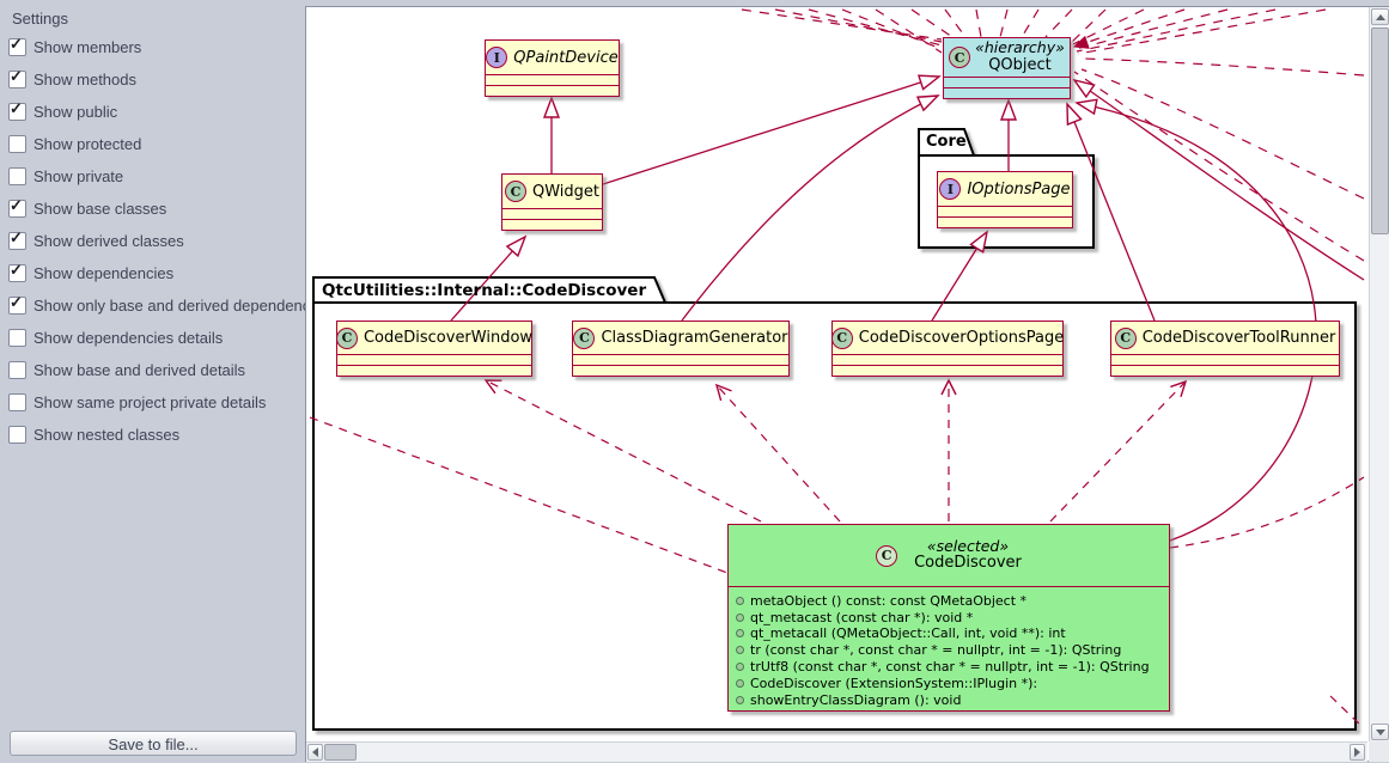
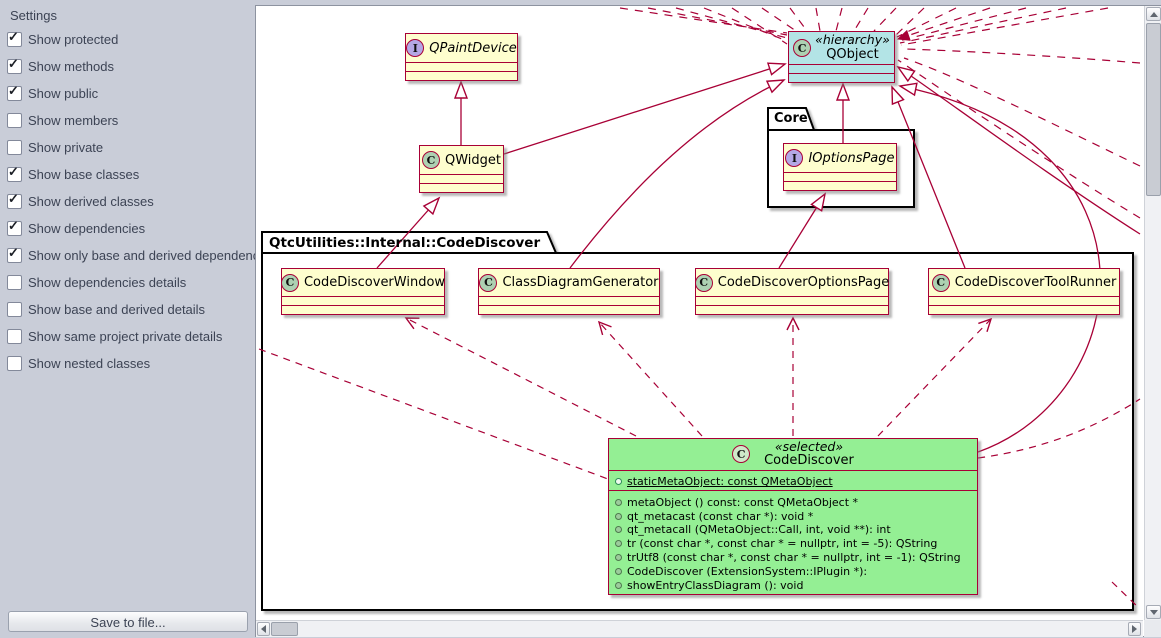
  Settings
  ✓
- Show members
+ Show protected
  ✓
  Show methods
  ✓
  Show public
- Show protected
+ Show members
  Show private
  ✓
  Show base classes
  ✓
  Show derived classes
  ✓
  Show dependencies
  ✓
  Show only base and derived dependen
  Show dependencies details
  Show base and derived details
  Show same project private details
  Show nested classes
  Save to file...
  QtcUtilities::Internal::CodeDiscover
  Core
  I
  QPaintDevice
  C
  QWidget
  C
  «hierarchy»
  QObject
  I
  IOptionsPage
  C
  CodeDiscoverWindow
  C
  ClassDiagramGenerator
  C
  CodeDiscoverOptionsPage
  C
  CodeDiscoverToolRunner
  C
  «selected»
  CodeDiscover
+ staticMetaObject: const QMetaObject
  metaObject () const: const QMetaObject *
  qt_metacast (const char *): void *
  qt_metacall (QMetaObject::Call, int, void **): int
- tr (const char *, const char * = nullptr, int = -1): QString
+ tr (const char *, const char * = nullptr, int = -5): QString
  trUtf8 (const char *, const char * = nullptr, int = -1): QString
  CodeDiscover (ExtensionSystem::IPlugin *):
  showEntryClassDiagram (): void
